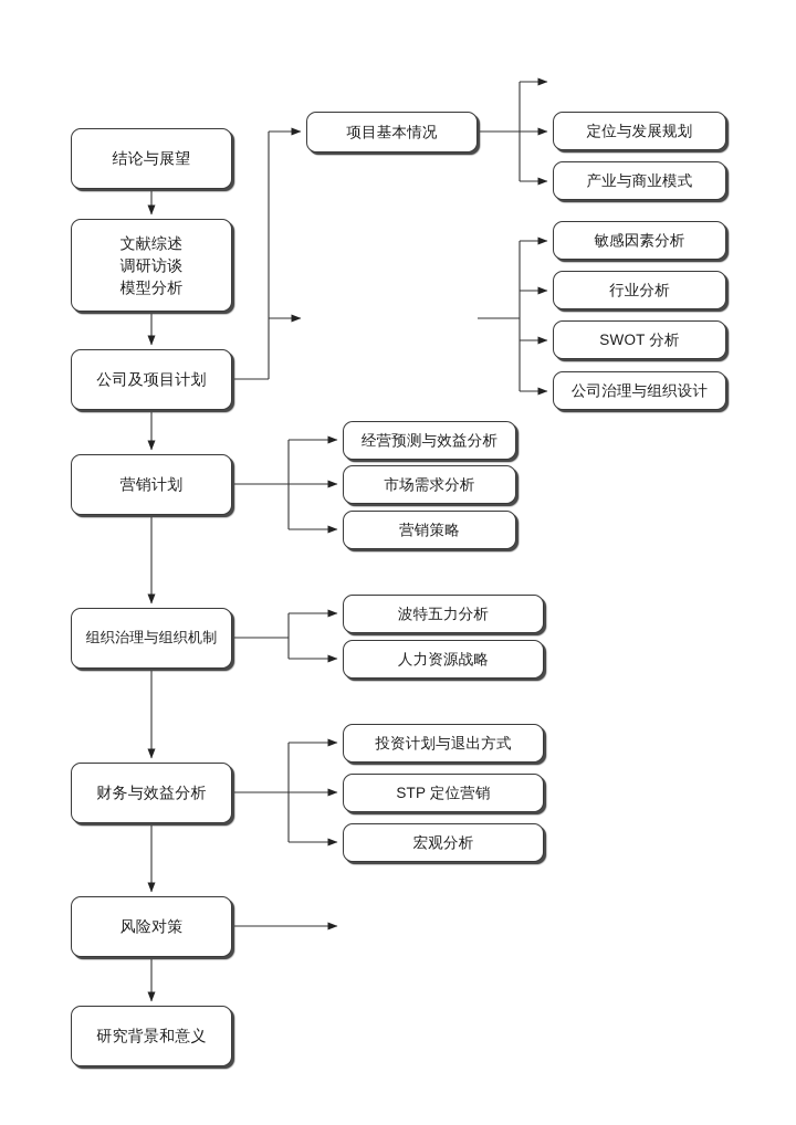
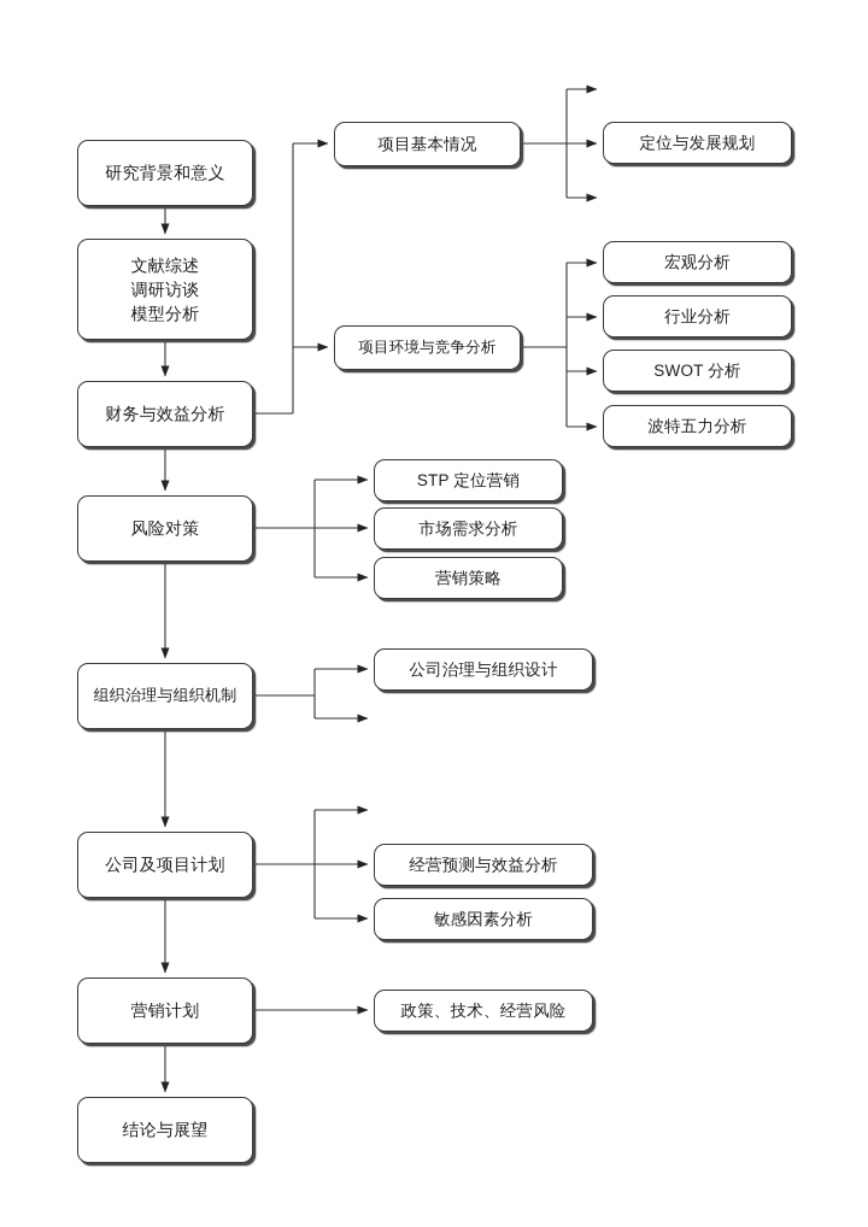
- 结论与展望
+ 研究背景和意义
  文献综述
  调研访谈
  模型分析
- 公司及项目计划
+ 财务与效益分析
- 营销计划
+ 风险对策
  组织治理与组织机制
- 财务与效益分析
+ 公司及项目计划
- 风险对策
+ 营销计划
- 研究背景和意义
+ 结论与展望
  项目基本情况
+ 项目环境与竞争分析
  定位与发展规划
- 产业与商业模式
- 敏感因素分析
+ 宏观分析
  行业分析
  SWOT 分析
- 公司治理与组织设计
+ 波特五力分析
- 经营预测与效益分析
+ STP 定位营销
  市场需求分析
  营销策略
- 波特五力分析
+ 公司治理与组织设计
- 人力资源战略
- 投资计划与退出方式
- STP 定位营销
+ 经营预测与效益分析
- 宏观分析
+ 敏感因素分析
+ 政策、技术、经营风险
